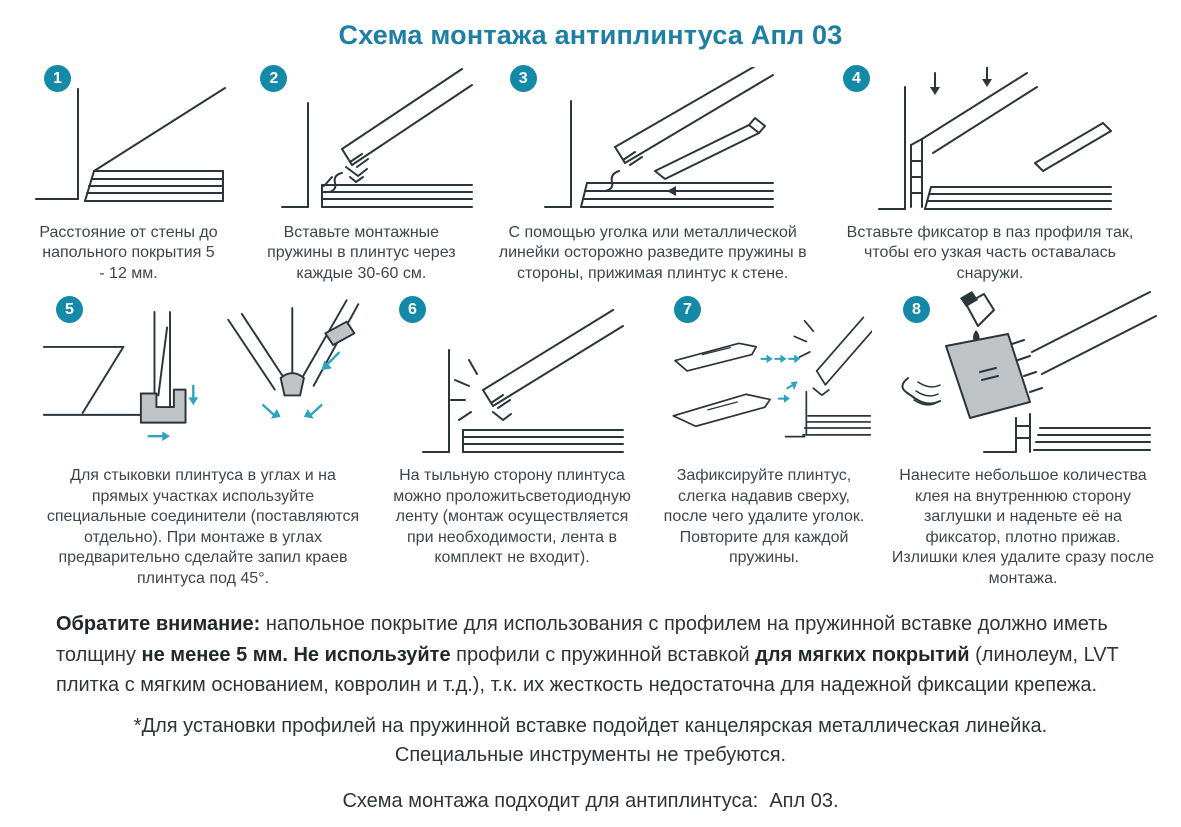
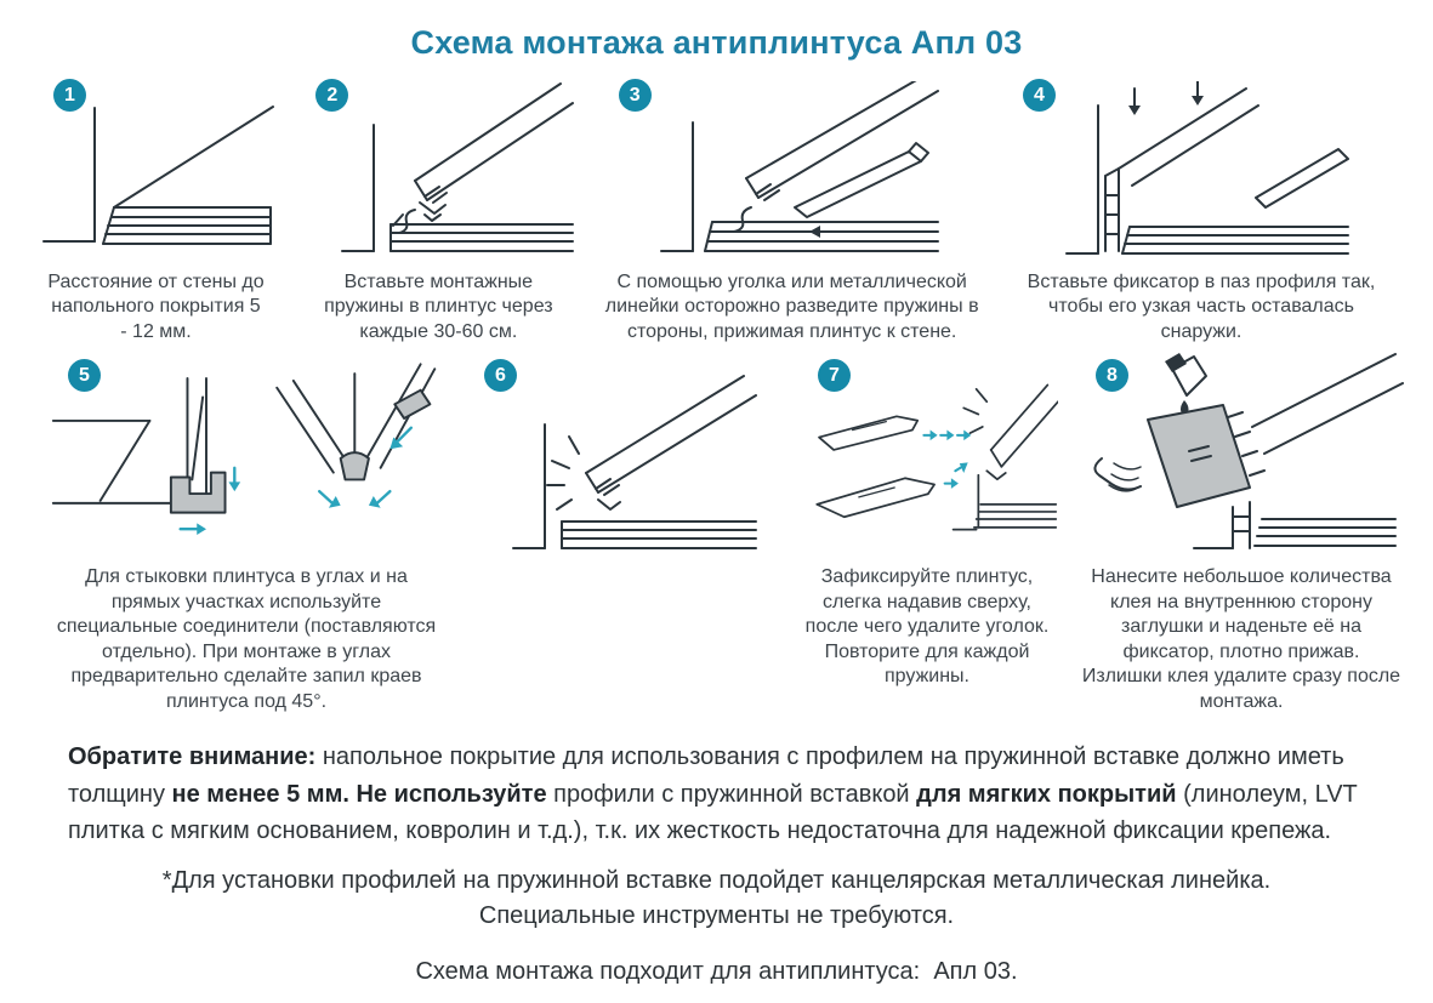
  Схема монтажа антиплинтуса Апл 03
  1
  Расстояние от стены до напольного покрытия 5 - 12 мм.
  2
  Вставьте монтажные пружины в плинтус через каждые 30-60 см.
  3
  С помощью уголка или металлической линейки осторожно разведите пружины в стороны, прижимая плинтус к стене.
  4
  Вставьте фиксатор в паз профиля так, чтобы его узкая часть оставалась снаружи.
  5
  Для стыковки плинтуса в углах и на прямых участках используйте специальные соединители (поставляются отдельно). При монтаже в углах предварительно сделайте запил краев плинтуса под 45°.
  6
- На тыльную сторону плинтуса можно проложитьсветодиодную ленту (монтаж осуществляется при необходимости, лента в комплект не входит).
  7
  Зафиксируйте плинтус, слегка надавив сверху, после чего удалите уголок. Повторите для каждой пружины.
  8
  Нанесите небольшое количества клея на внутреннюю сторону заглушки и наденьте её на фиксатор, плотно прижав. Излишки клея удалите сразу после монтажа.
  Обратите внимание: напольное покрытие для использования с профилем на пружинной вставке должно иметь толщину не менее 5 мм. Не используйте профили с пружинной вставкой для мягких покрытий (линолеум, LVT плитка с мягким основанием, ковролин и т.д.), т.к. их жесткость недостаточна для надежной фиксации крепежа.
  *Для установки профилей на пружинной вставке подойдет канцелярская металлическая линейка.
  Специальные инструменты не требуются.
  Схема монтажа подходит для антиплинтуса: Апл 03.
